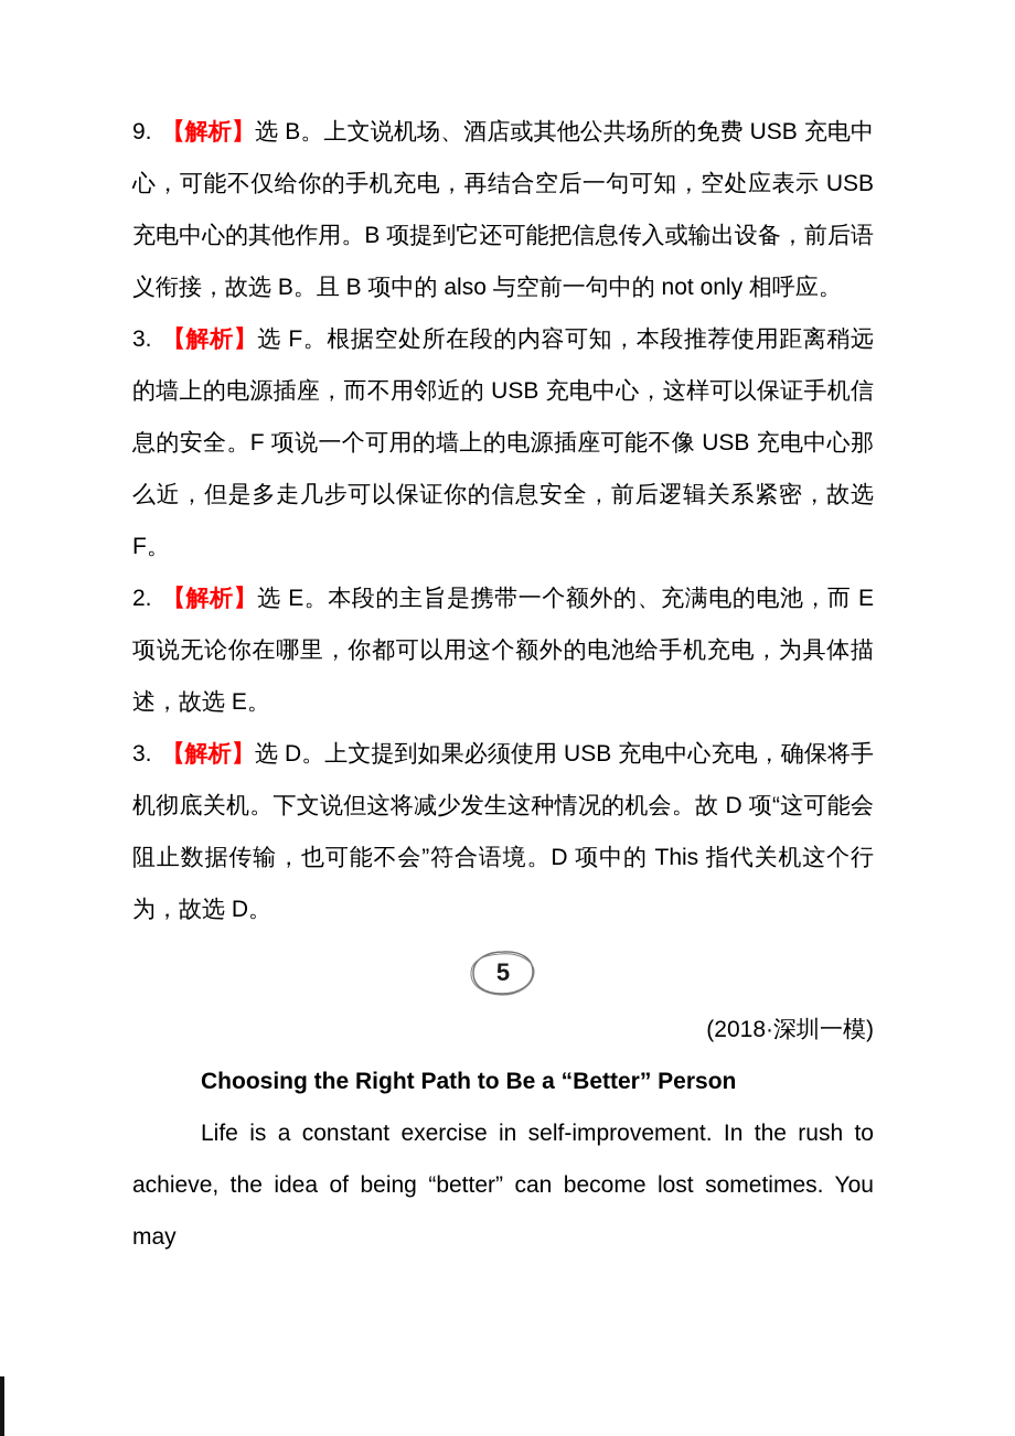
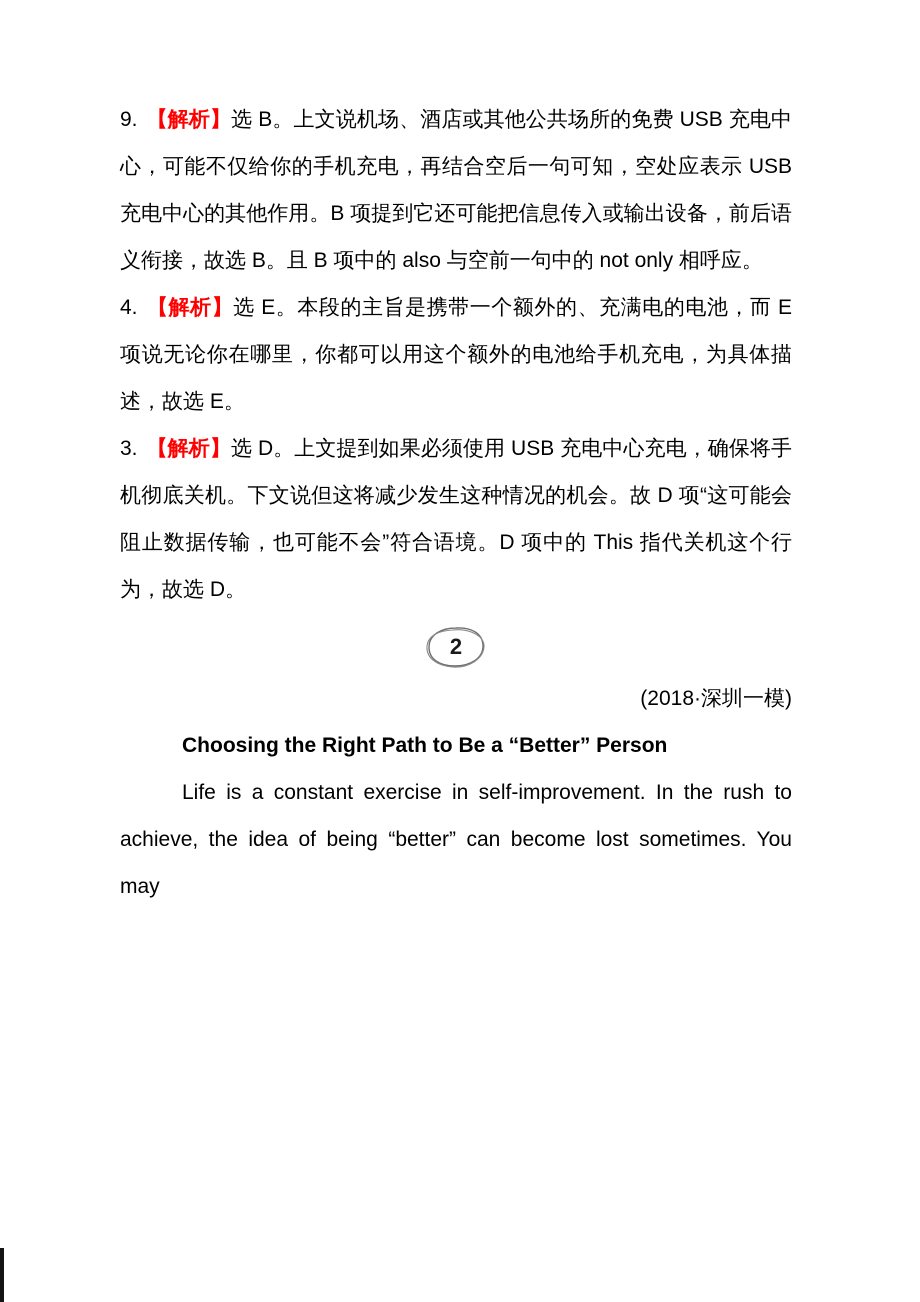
  9. 【解析】选 B。上文说机场、酒店或其他公共场所的免费 USB 充电中心，可能不仅给你的手机充电，再结合空后一句可知，空处应表示 USB 充电中心的其他作用。B 项提到它还可能把信息传入或输出设备，前后语义衔接，故选 B。且 B 项中的 also 与空前一句中的 not only 相呼应。
- 3. 【解析】选 F。根据空处所在段的内容可知，本段推荐使用距离稍远的墙上的电源插座，而不用邻近的 USB 充电中心，这样可以保证手机信息的安全。F 项说一个可用的墙上的电源插座可能不像 USB 充电中心那么近，但是多走几步可以保证你的信息安全，前后逻辑关系紧密，故选 F。
- 2. 【解析】选 E。本段的主旨是携带一个额外的、充满电的电池，而 E 项说无论你在哪里，你都可以用这个额外的电池给手机充电，为具体描述，故选 E。
+ 4. 【解析】选 E。本段的主旨是携带一个额外的、充满电的电池，而 E 项说无论你在哪里，你都可以用这个额外的电池给手机充电，为具体描述，故选 E。
  3. 【解析】选 D。上文提到如果必须使用 USB 充电中心充电，确保将手机彻底关机。下文说但这将减少发生这种情况的机会。故 D 项“这可能会阻止数据传输，也可能不会”符合语境。D 项中的 This 指代关机这个行为，故选 D。
- 5
+ 2
  (2018·深圳一模)
  Choosing the Right Path to Be a “Better” Person
  Life is a constant exercise in self-improvement. In the rush to achieve, the idea of being “better” can become lost sometimes. You may
